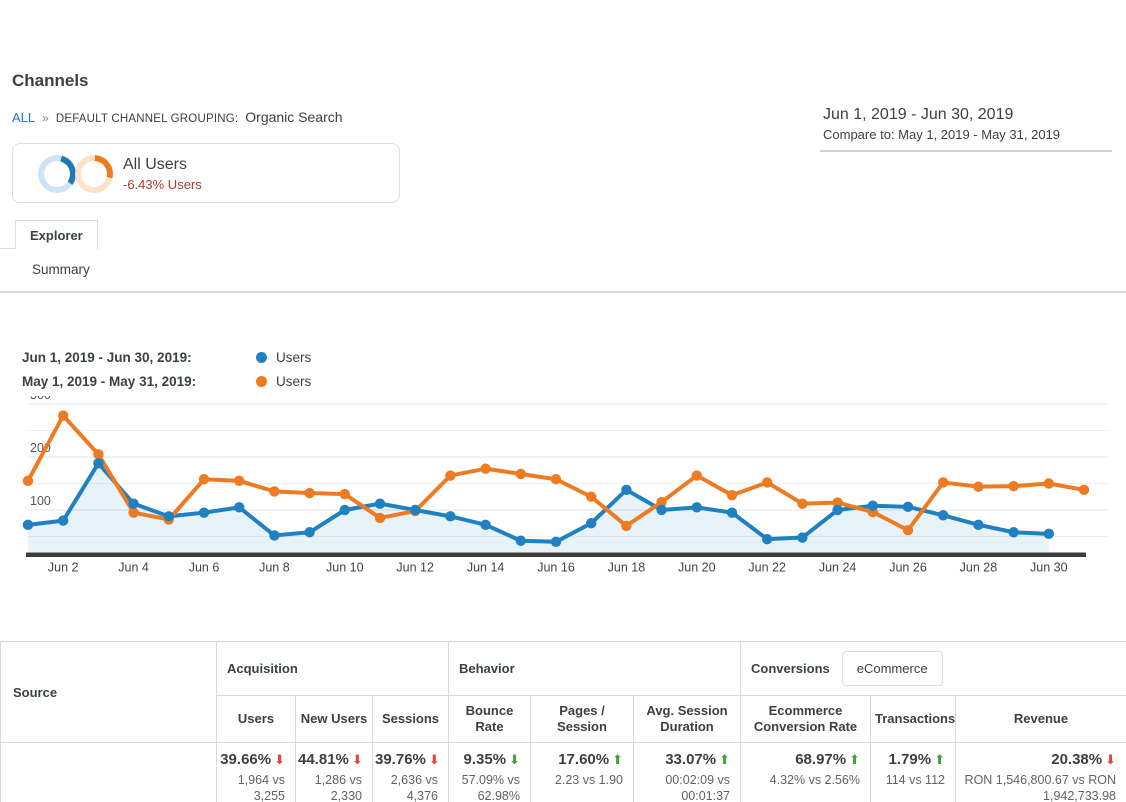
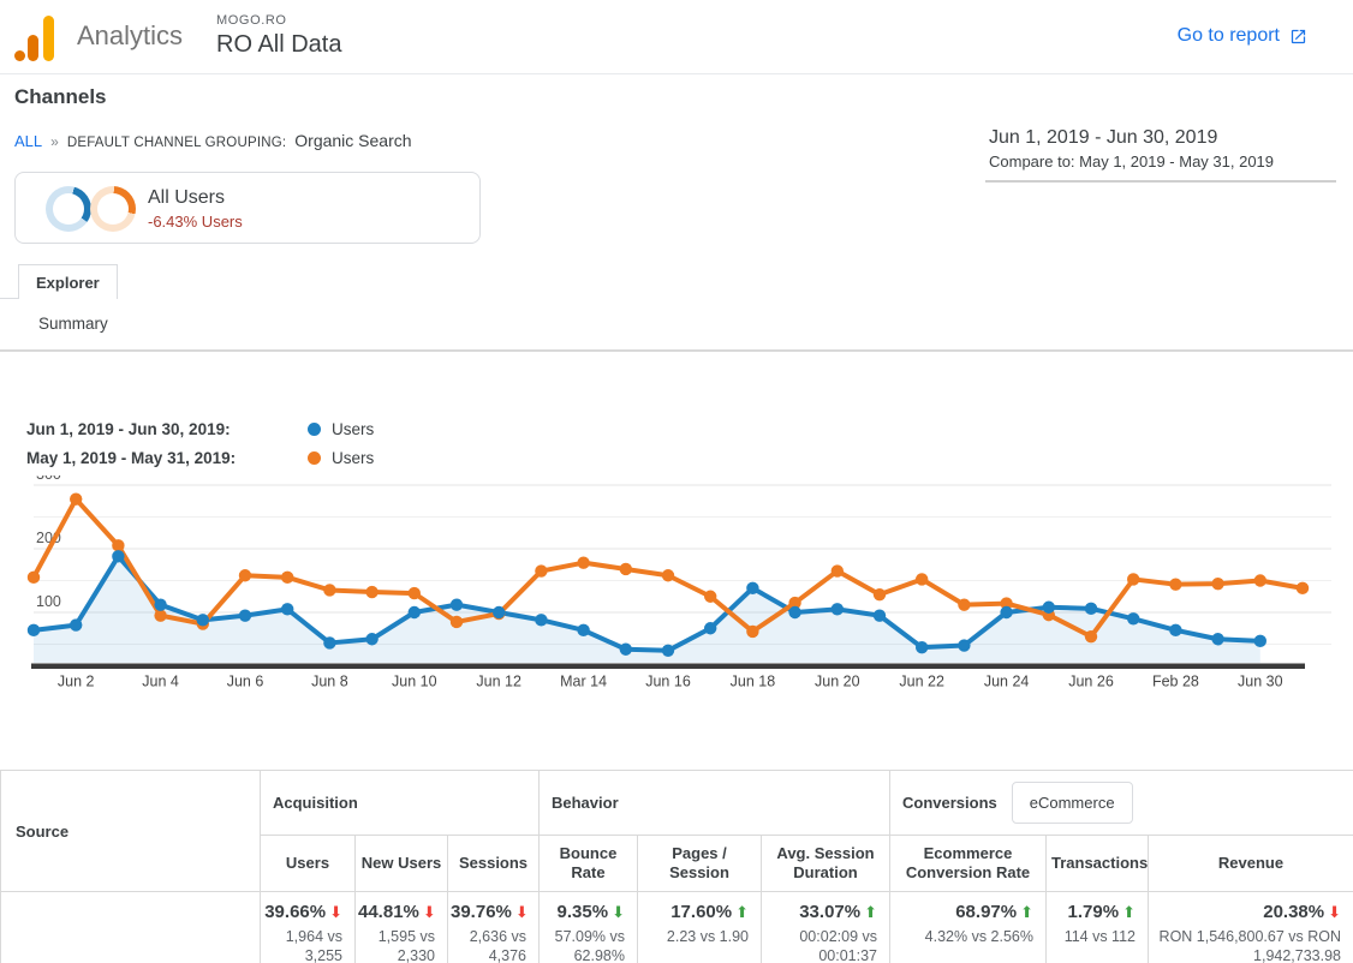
+ Analytics
+ MOGO.RO
+ RO All Data
+ Go to report
  Channels
  ALL
  »
  DEFAULT CHANNEL GROUPING:
  Organic Search
  Jun 1, 2019 - Jun 30, 2019
  Compare to: May 1, 2019 - May 31, 2019
  All Users
  -6.43% Users
  Explorer
  Summary
  Jun 1, 2019 - Jun 30, 2019:
  Users
  May 1, 2019 - May 31, 2019:
  Users
  100
  Jun 2
  Jun 4
  Jun 6
  Jun 8
  Jun 10
  Jun 12
- Jun 14
+ Mar 14
  Jun 16
  Jun 18
  Jun 20
  Jun 22
  Jun 24
  Jun 26
- Jun 28
+ Feb 28
  Jun 30
  Source	Acquisition	Behavior	Conversions eCommerce
  Users	New Users	Sessions	Bounce Rate	Pages / Session	Avg. Session Duration	Ecommerce Conversion Rate	Transactions	Revenue
- 	39.66% ⬇1,964 vs 3,255	44.81% ⬇1,286 vs 2,330	39.76% ⬇2,636 vs 4,376	9.35% ⬇57.09% vs 62.98%	17.60% ⬆2.23 vs 1.90	33.07% ⬆00:02:09 vs 00:01:37	68.97% ⬆4.32% vs 2.56%	1.79% ⬆114 vs 112	20.38% ⬇RON 1,546,800.67 vs RON 1,942,733.98
+ 	39.66% ⬇1,964 vs 3,255	44.81% ⬇1,595 vs 2,330	39.76% ⬇2,636 vs 4,376	9.35% ⬇57.09% vs 62.98%	17.60% ⬆2.23 vs 1.90	33.07% ⬆00:02:09 vs 00:01:37	68.97% ⬆4.32% vs 2.56%	1.79% ⬆114 vs 112	20.38% ⬇RON 1,546,800.67 vs RON 1,942,733.98
